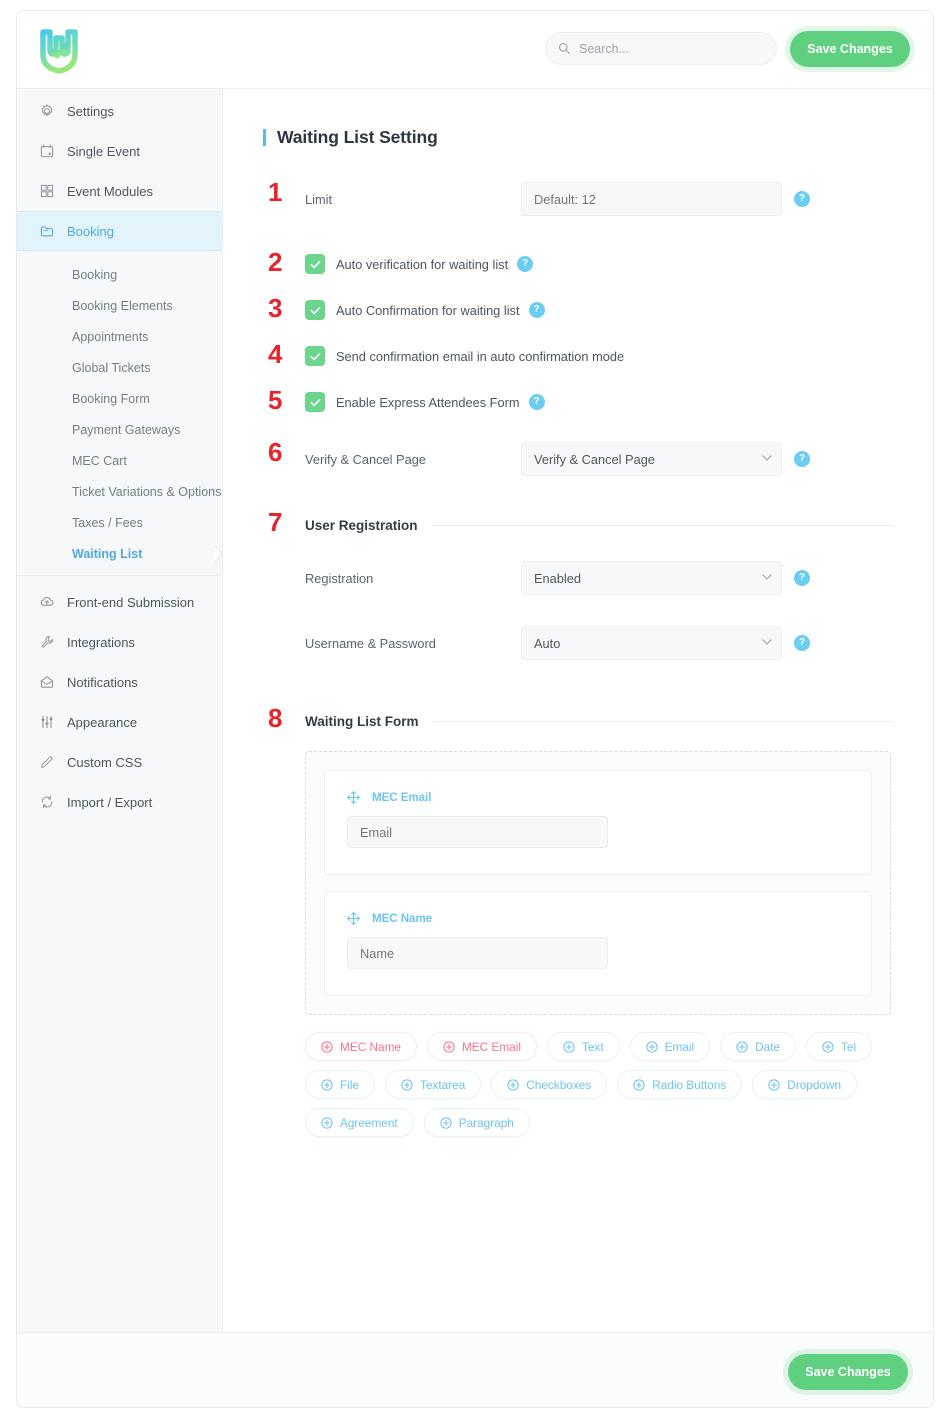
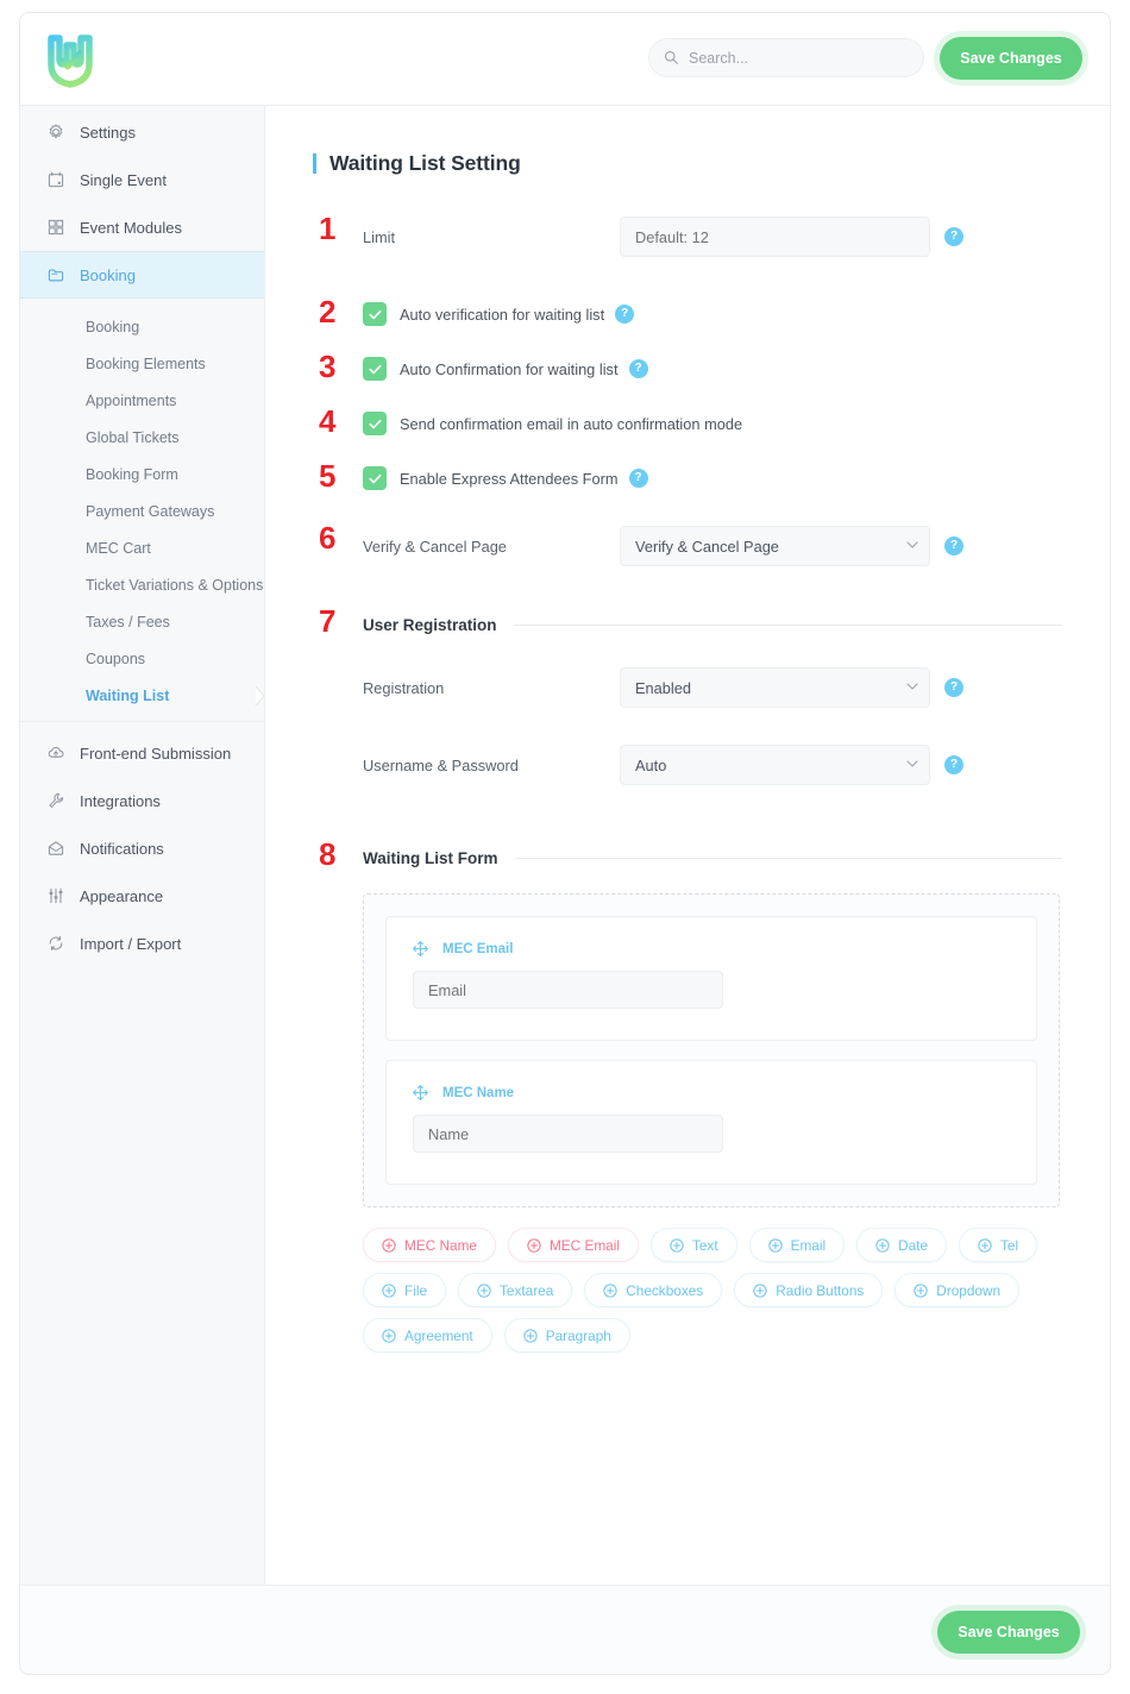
  Search...
  Save Changes
  Settings
  Single Event
  Event Modules
  Booking
  Booking
  Booking Elements
  Appointments
  Global Tickets
  Booking Form
  Payment Gateways
  MEC Cart
  Ticket Variations & Options
  Taxes / Fees
+ Coupons
  Waiting List
  Front-end Submission
  Integrations
  Notifications
  Appearance
- Custom CSS
  Import / Export
  Waiting List Setting
  1
  Limit
  Default: 12
  ?
  2
  Auto verification for waiting list
  ?
  3
  Auto Confirmation for waiting list
  ?
  4
  Send confirmation email in auto confirmation mode
  5
  Enable Express Attendees Form
  ?
  6
  Verify & Cancel Page
  Verify & Cancel Page
  ?
  7
  User Registration
  Registration
  Enabled
  ?
  Username & Password
  Auto
  ?
  8
  Waiting List Form
  MEC Email
  Email
  MEC Name
  Name
  MEC Name
  MEC Email
  Text
  Email
  Date
  Tel
  File
  Textarea
  Checkboxes
  Radio Buttons
  Dropdown
  Agreement
  Paragraph
  Save Changes
